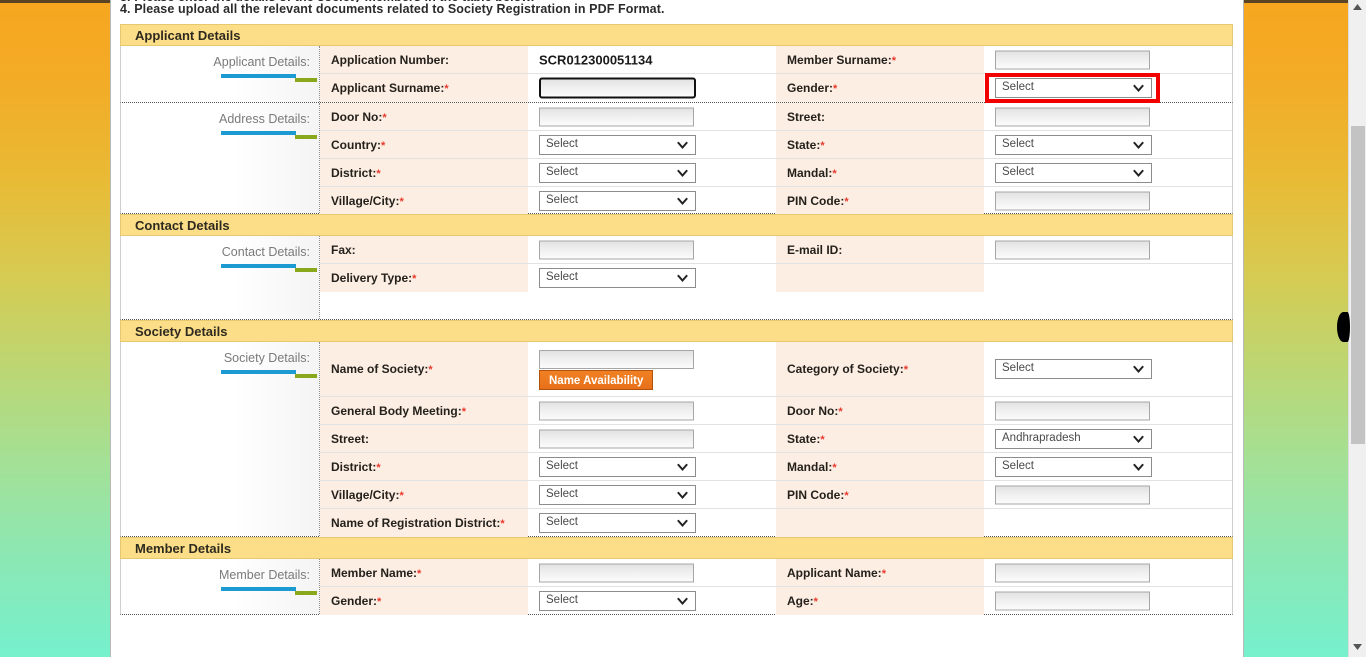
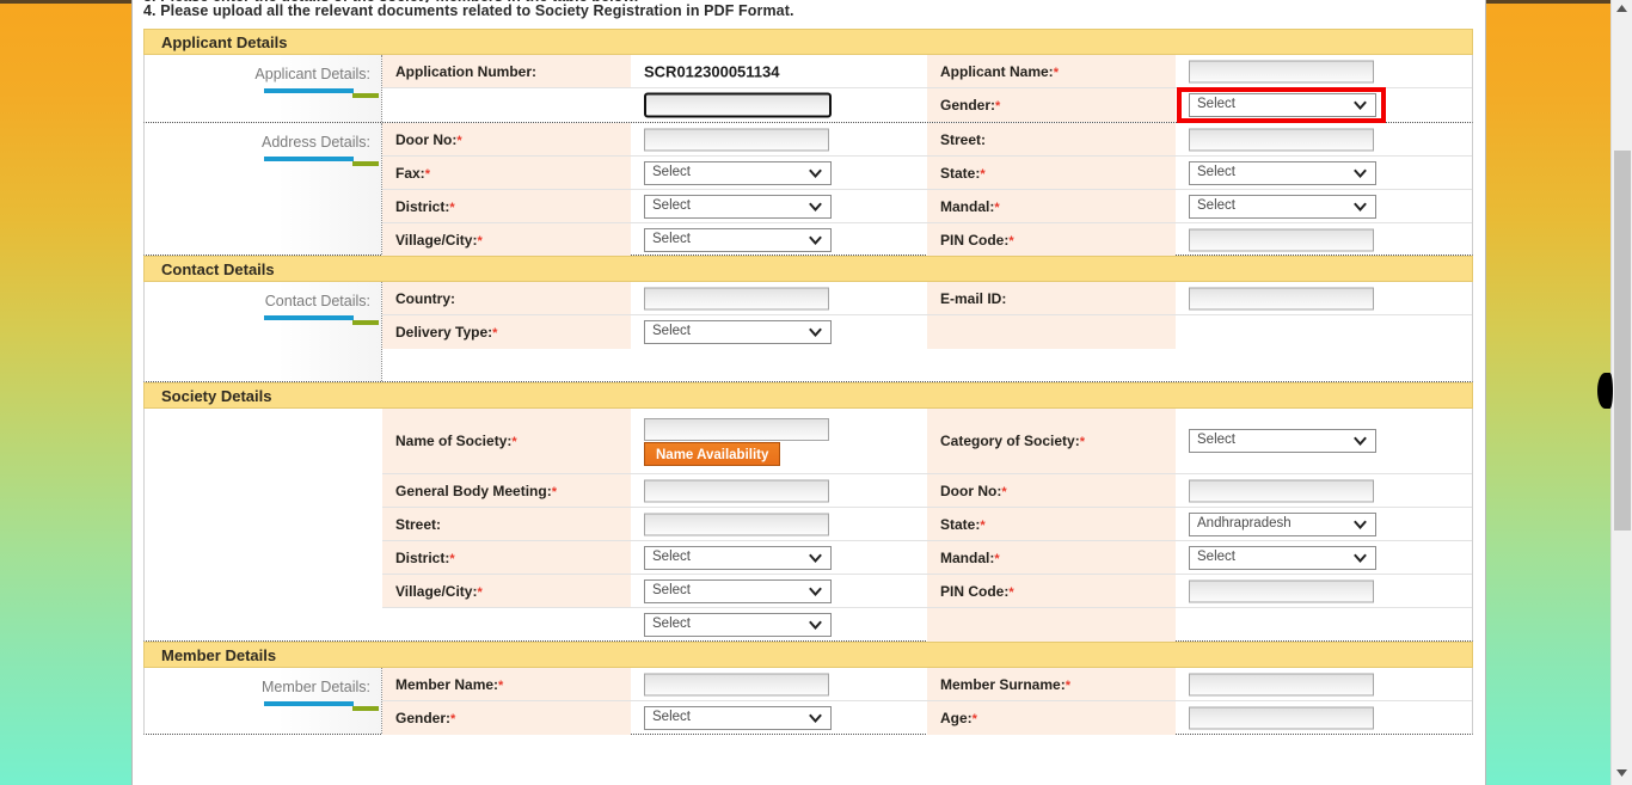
  4. Please upload all the relevant documents related to Society Registration in PDF Format.
  Applicant Details
  Applicant Details:
  Application Number:
  SCR012300051134
- Member Surname:*
+ Applicant Name:*
- Applicant Surname:*
  Gender:*
  Select
  Address Details:
  Door No:*
  Street:
- Country:*
+ Fax:*
  Select
  State:*
  Select
  District:*
  Select
  Mandal:*
  Select
  Village/City:*
  Select
  PIN Code:*
  Contact Details
  Contact Details:
- Fax:
+ Country:
  E-mail ID:
  Delivery Type:*
  Select
  Society Details
- Society Details:
  Name of Society:*
  Name Availability
  Category of Society:*
  Select
  General Body Meeting:*
  Door No:*
  Street:
  State:*
  Andhrapradesh
  District:*
  Select
  Mandal:*
  Select
  Village/City:*
  Select
  PIN Code:*
- Name of Registration District:*
  Select
  Member Details
  Member Details:
  Member Name:*
- Applicant Name:*
+ Member Surname:*
  Gender:*
  Select
  Age:*
